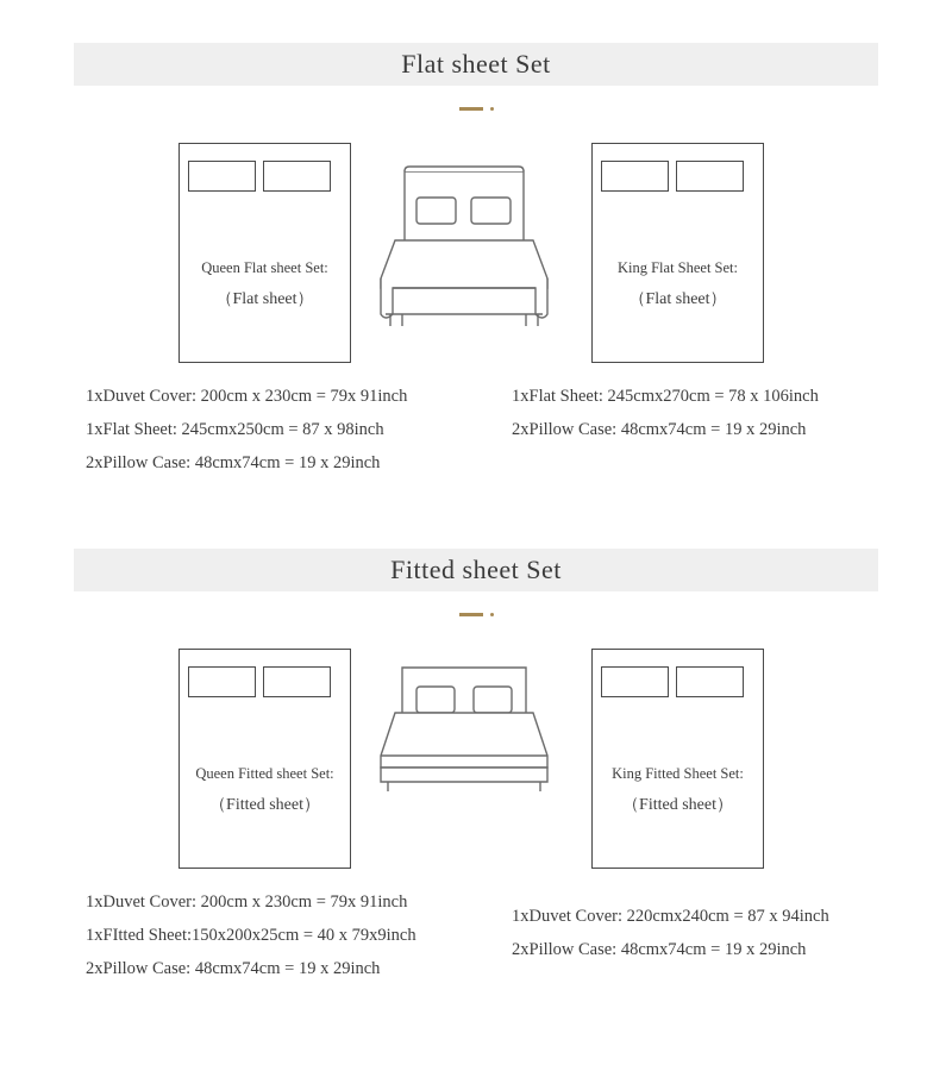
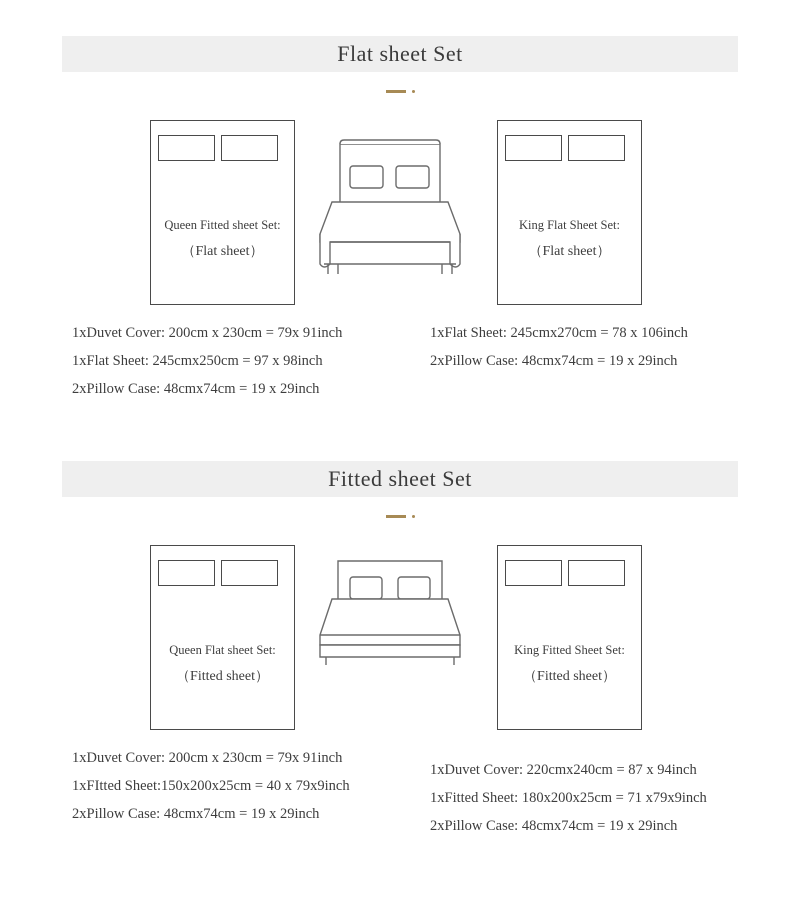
  Flat sheet Set
- Queen Flat sheet Set:
+ Queen Fitted sheet Set:
  （Flat sheet）
  King Flat Sheet Set:
  （Flat sheet）
  1xDuvet Cover: 200cm x 230cm = 79x 91inch
- 1xFlat Sheet: 245cmx250cm = 87 x 98inch
+ 1xFlat Sheet: 245cmx250cm = 97 x 98inch
  2xPillow Case: 48cmx74cm = 19 x 29inch
  1xFlat Sheet: 245cmx270cm = 78 x 106inch
  2xPillow Case: 48cmx74cm = 19 x 29inch
  Fitted sheet Set
- Queen Fitted sheet Set:
+ Queen Flat sheet Set:
  （Fitted sheet）
  King Fitted Sheet Set:
  （Fitted sheet）
  1xDuvet Cover: 200cm x 230cm = 79x 91inch
  1xFItted Sheet:150x200x25cm = 40 x 79x9inch
  2xPillow Case: 48cmx74cm = 19 x 29inch
  1xDuvet Cover: 220cmx240cm = 87 x 94inch
+ 1xFitted Sheet: 180x200x25cm = 71 x79x9inch
  2xPillow Case: 48cmx74cm = 19 x 29inch
